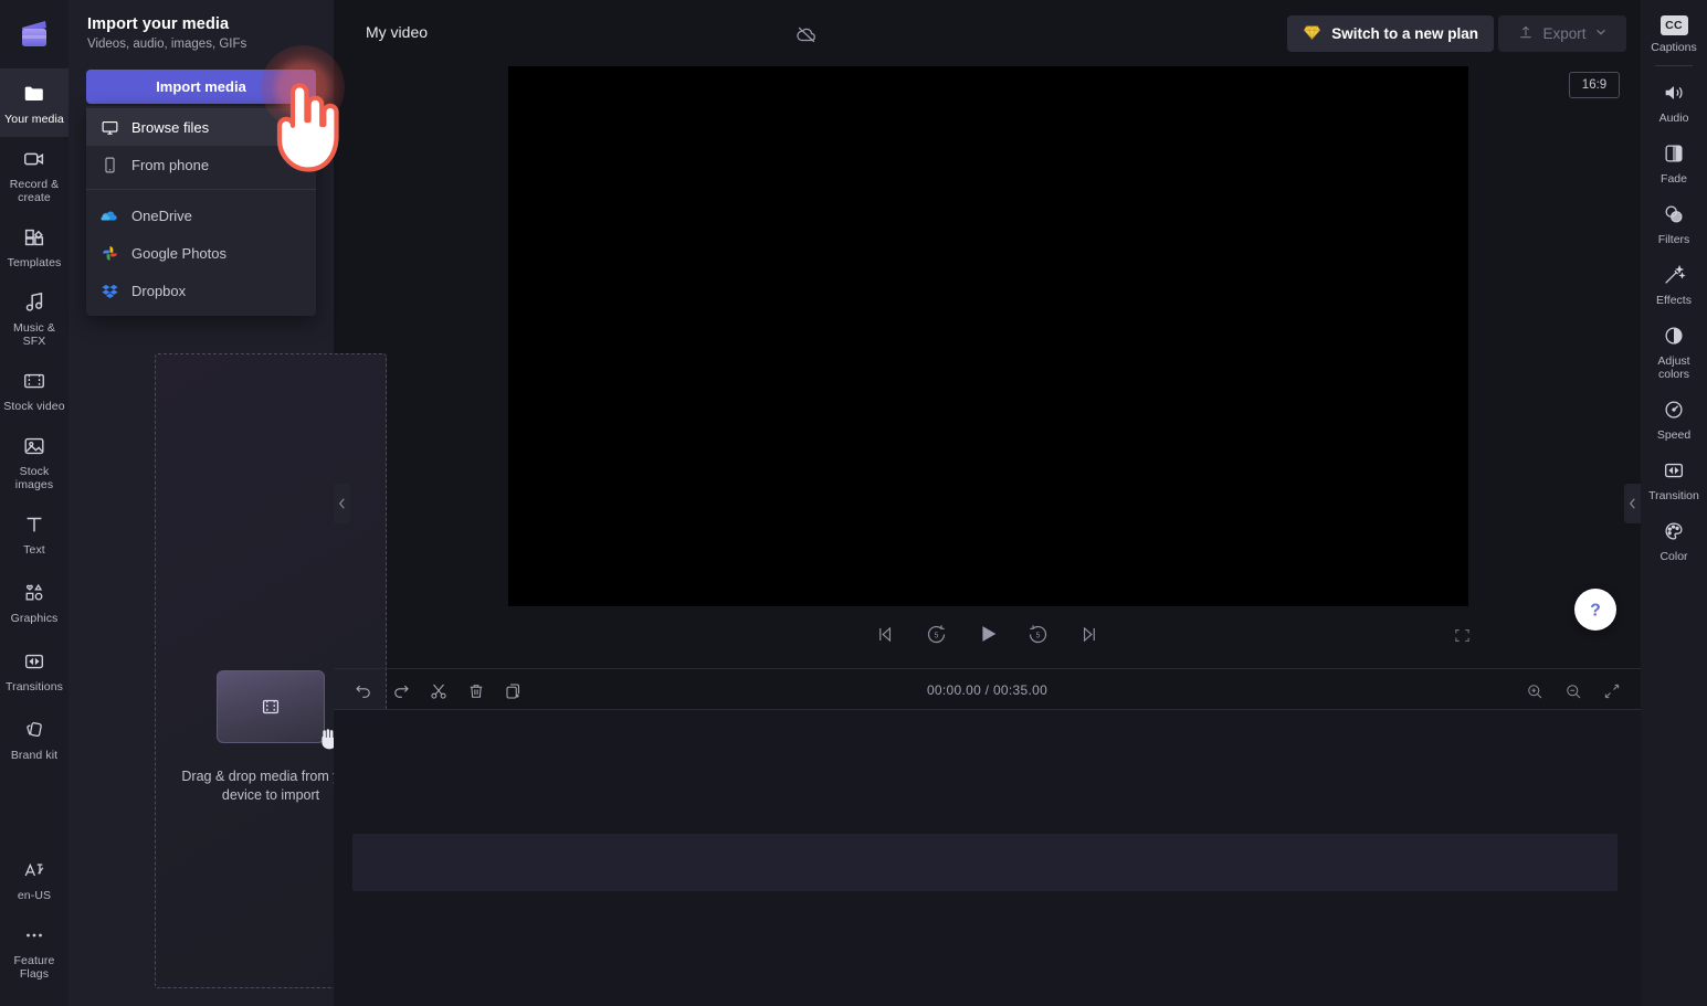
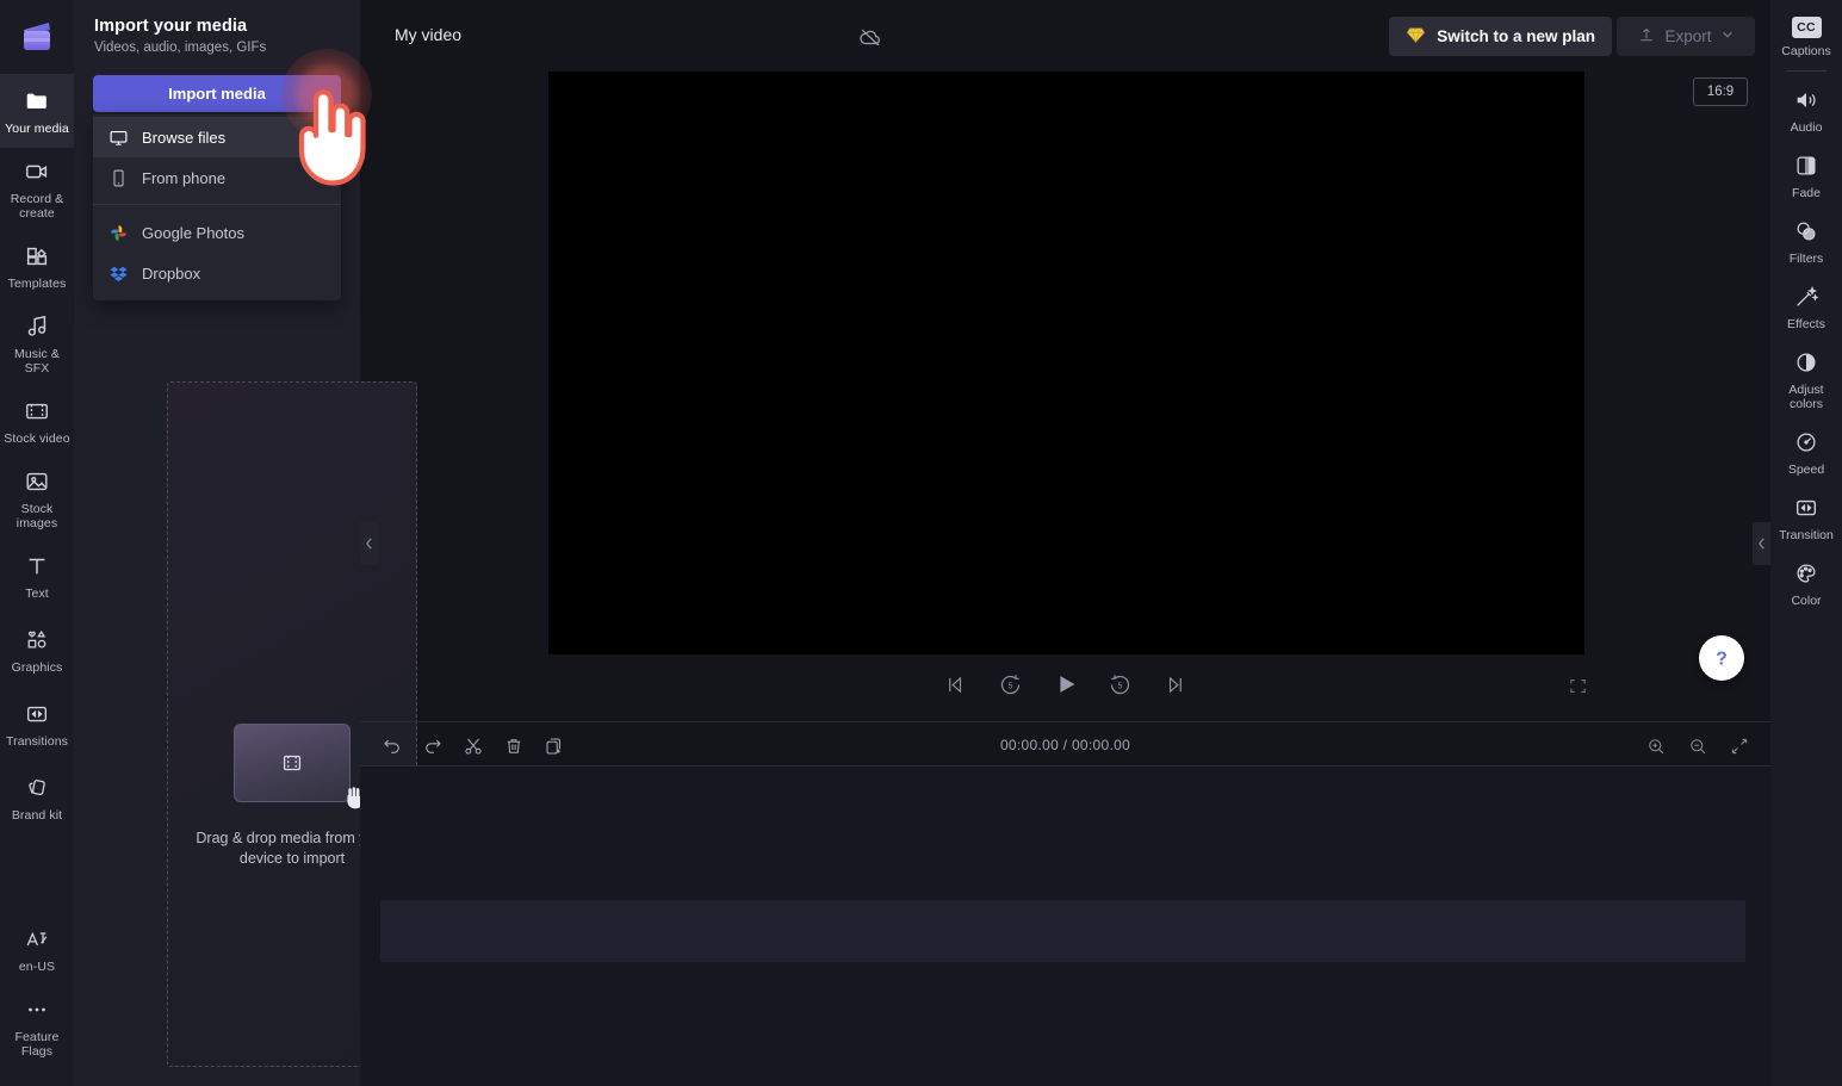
  Your media
  Record & create
  Templates
  Music & SFX
  Stock video
  Stock images
  Text
  Graphics
  Transitions
  Brand kit
  en-US
  Feature Flags
  Import your media
  Videos, audio, images, GIFs
  Import media
  Browse files
  From phone
- OneDrive
  Google Photos
  Dropbox
  Drag & drop media from device to import
  My video
  Switch to a new plan
  Export
  16:9
  ?
- 00:00.00 / 00:35.00
+ 00:00.00 / 00:00.00
  CC
  Captions
  Audio
  Fade
  Filters
  Effects
  Adjust colors
  Speed
  Transition
  Color
